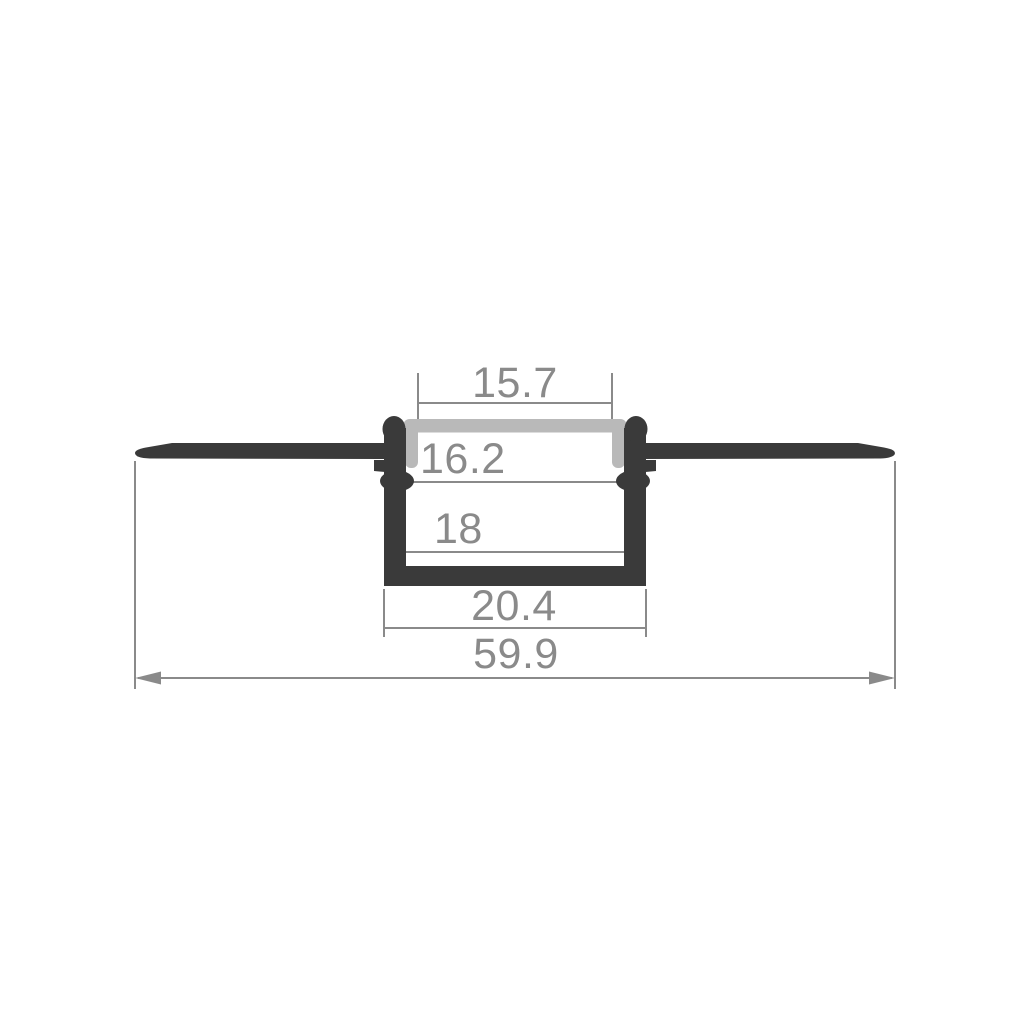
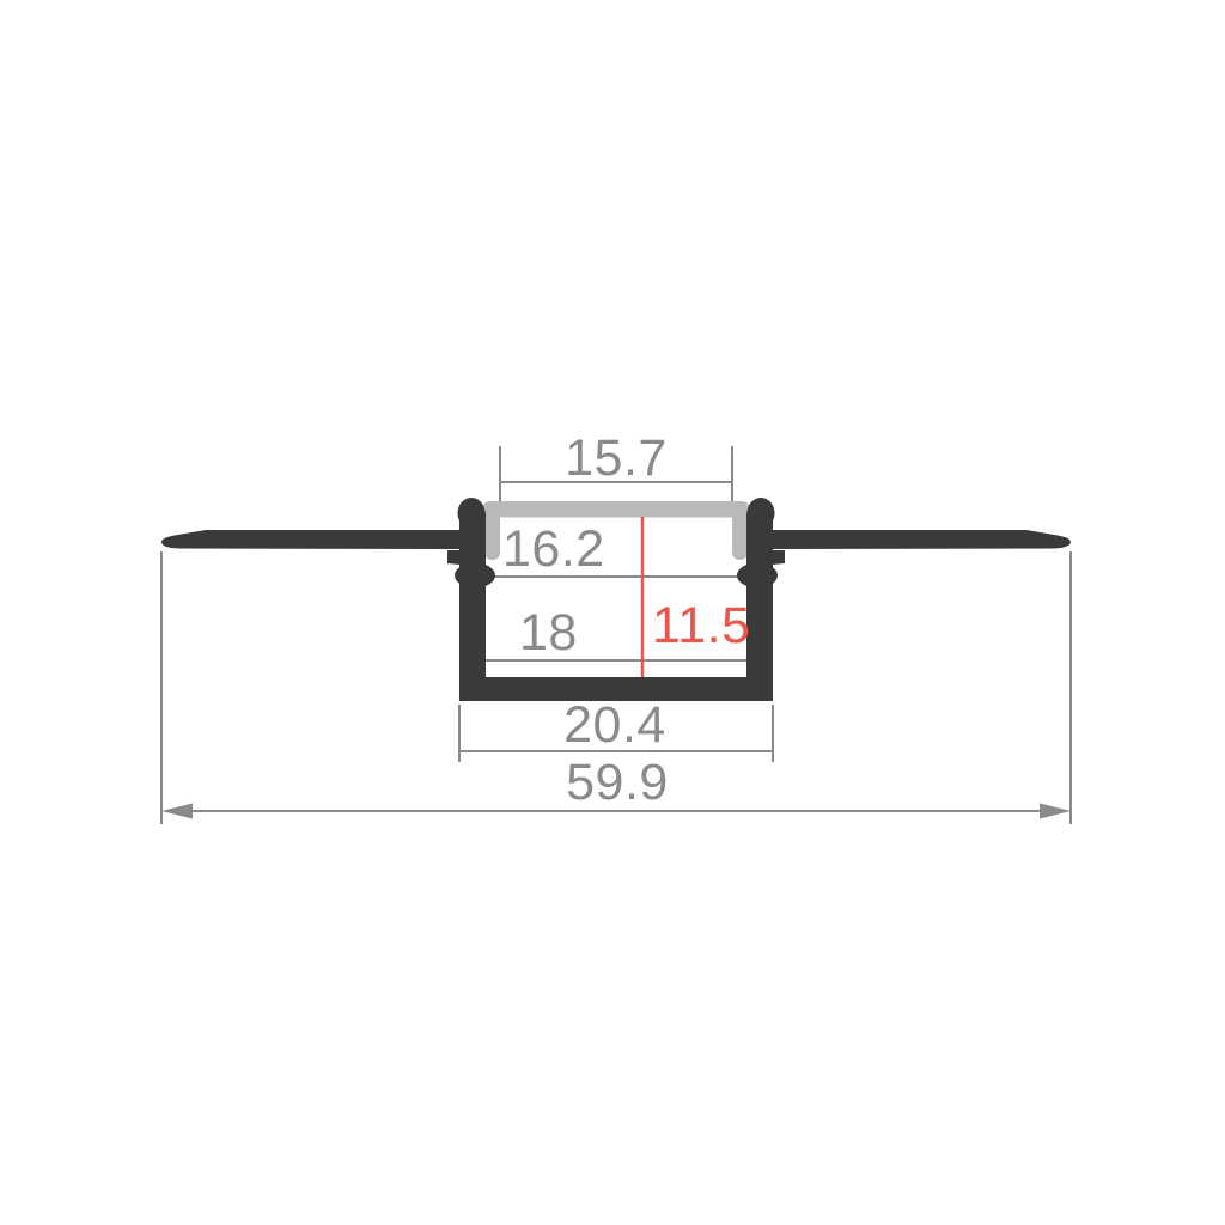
  59.9
  20.4
  15.7
  16.2
  18
+ 11.5
